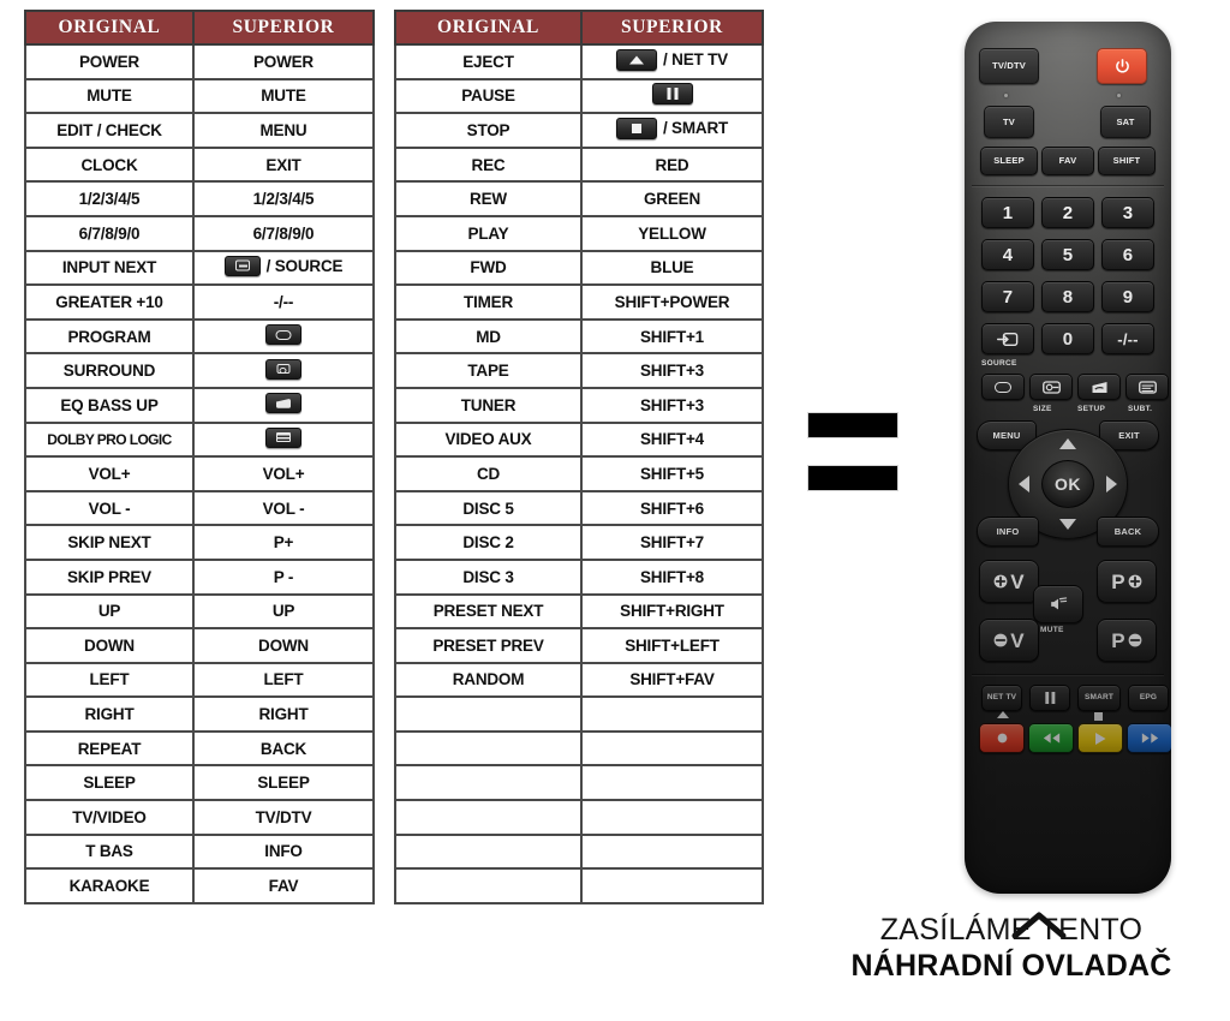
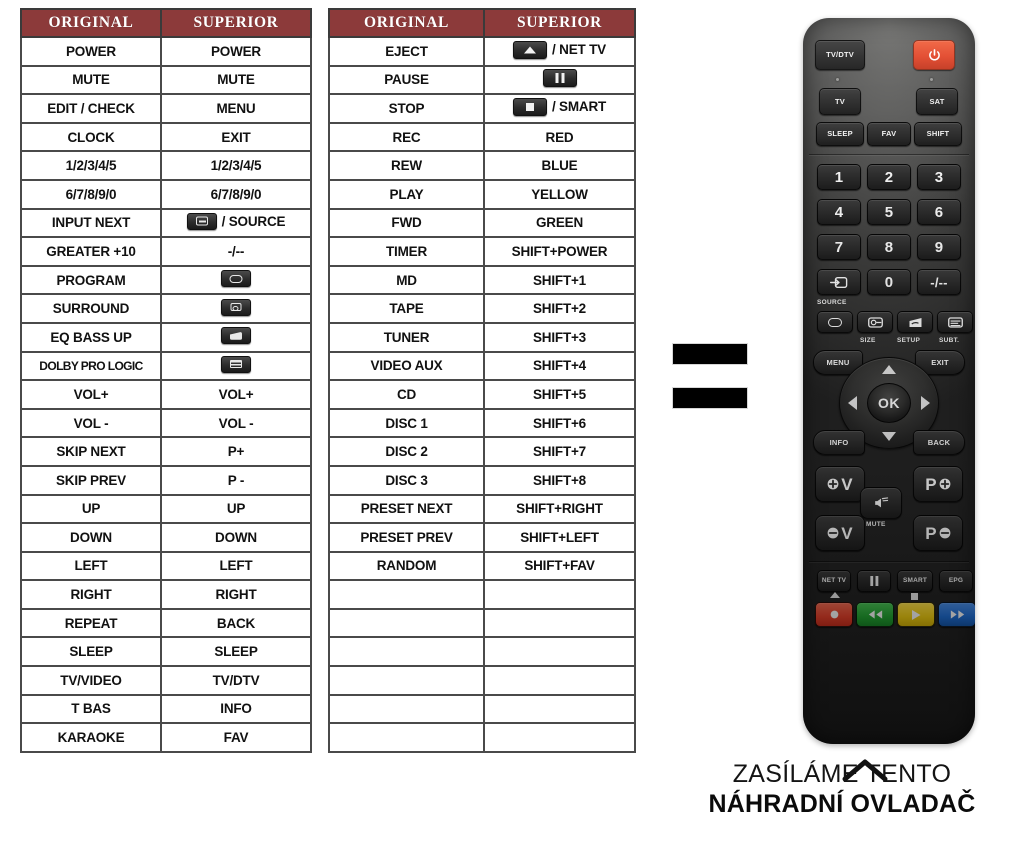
  ORIGINAL	SUPERIOR
  POWER	POWER
  MUTE	MUTE
  EDIT / CHECK	MENU
  CLOCK	EXIT
  1/2/3/4/5	1/2/3/4/5
  6/7/8/9/0	6/7/8/9/0
  INPUT NEXT	/ SOURCE
  GREATER +10	-/--
  PROGRAM
  SURROUND
  EQ BASS UP
  DOLBY PRO LOGIC
  VOL+	VOL+
  VOL -	VOL -
  SKIP NEXT	P+
  SKIP PREV	P -
  UP	UP
  DOWN	DOWN
  LEFT	LEFT
  RIGHT	RIGHT
  REPEAT	BACK
  SLEEP	SLEEP
  TV/VIDEO	TV/DTV
  T BAS	INFO
  KARAOKE	FAV
  ORIGINAL	SUPERIOR
  EJECT	/ NET TV
  PAUSE
  STOP	/ SMART
  REC	RED
- REW	GREEN
+ REW	BLUE
  PLAY	YELLOW
- FWD	BLUE
+ FWD	GREEN
  TIMER	SHIFT+POWER
  MD	SHIFT+1
- TAPE	SHIFT+3
+ TAPE	SHIFT+2
  TUNER	SHIFT+3
  VIDEO AUX	SHIFT+4
  CD	SHIFT+5
- DISC 5	SHIFT+6
+ DISC 1	SHIFT+6
  DISC 2	SHIFT+7
  DISC 3	SHIFT+8
  PRESET NEXT	SHIFT+RIGHT
  PRESET PREV	SHIFT+LEFT
  RANDOM	SHIFT+FAV
  ZASÍLÁME TENTO
  NÁHRADNÍ OVLADAČ
